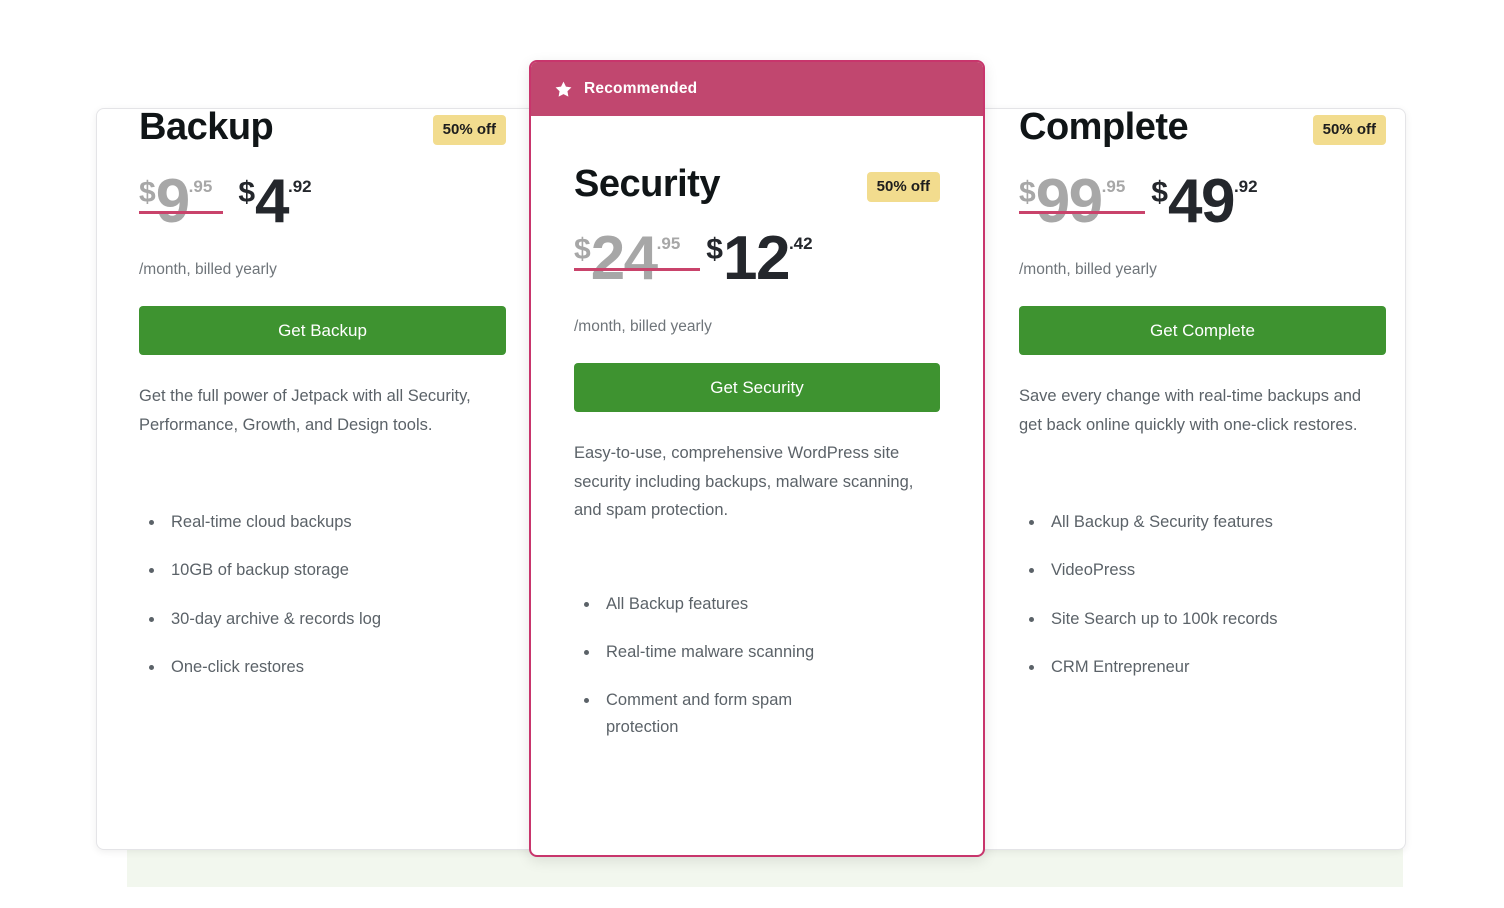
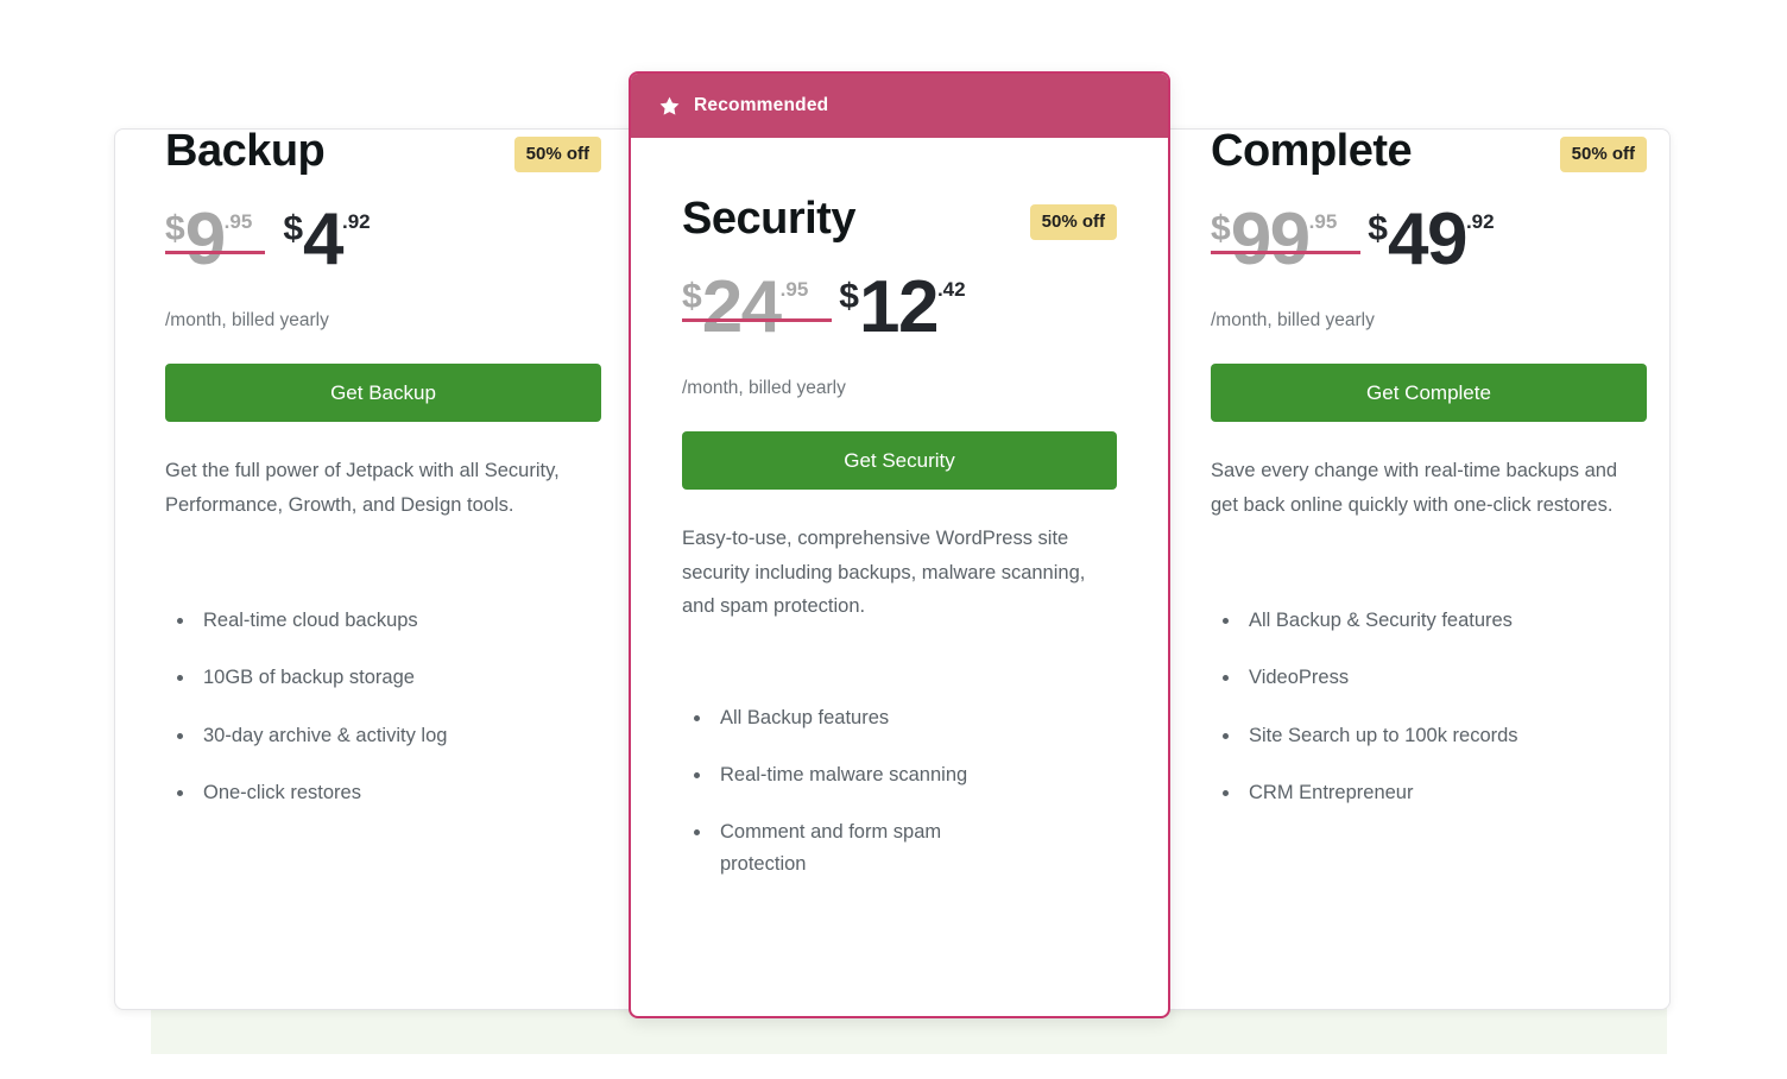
  Backup
  50% off
  $
  9
  .95
  $
  4
  .92
  /month, billed yearly
  Get Backup
  Get the full power of Jetpack with all Security, Performance, Growth, and Design tools.
  Real-time cloud backups
  10GB of backup storage
- 30-day archive & records log
+ 30-day archive & activity log
  One-click restores
  Recommended
  Security
  50% off
  $
  24
  .95
  $
  12
  .42
  /month, billed yearly
  Get Security
  Easy-to-use, comprehensive WordPress site security including backups, malware scanning, and spam protection.
  All Backup features
  Real-time malware scanning
  Comment and form spam protection
  Complete
  50% off
  $
  99
  .95
  $
  49
  .92
  /month, billed yearly
  Get Complete
  Save every change with real-time backups and get back online quickly with one-click restores.
  All Backup & Security features
  VideoPress
  Site Search up to 100k records
  CRM Entrepreneur
